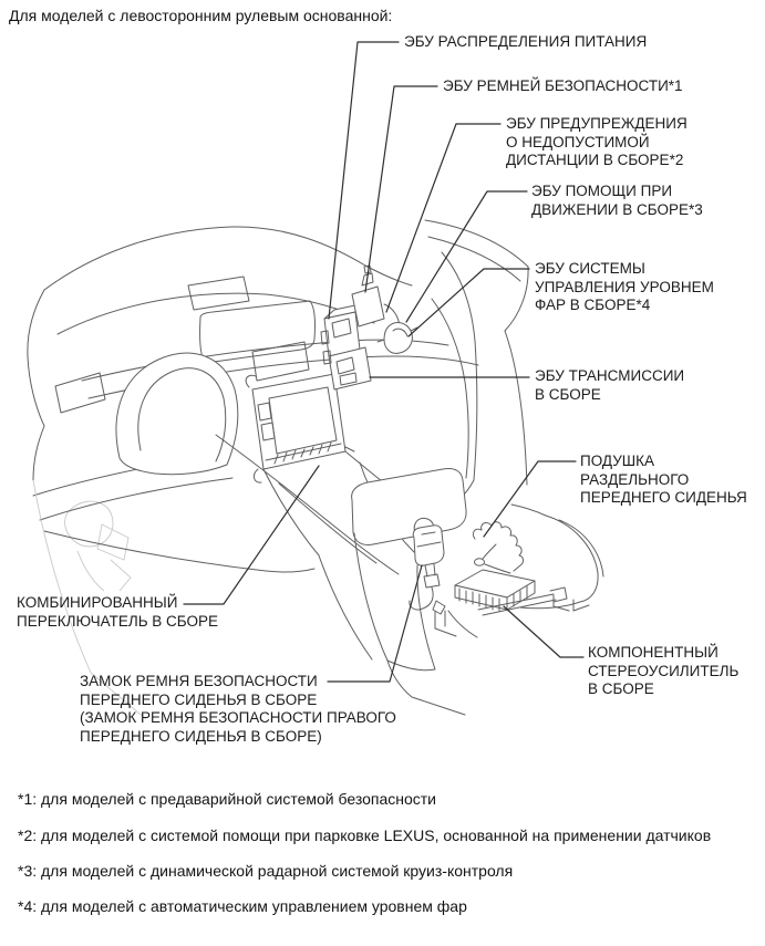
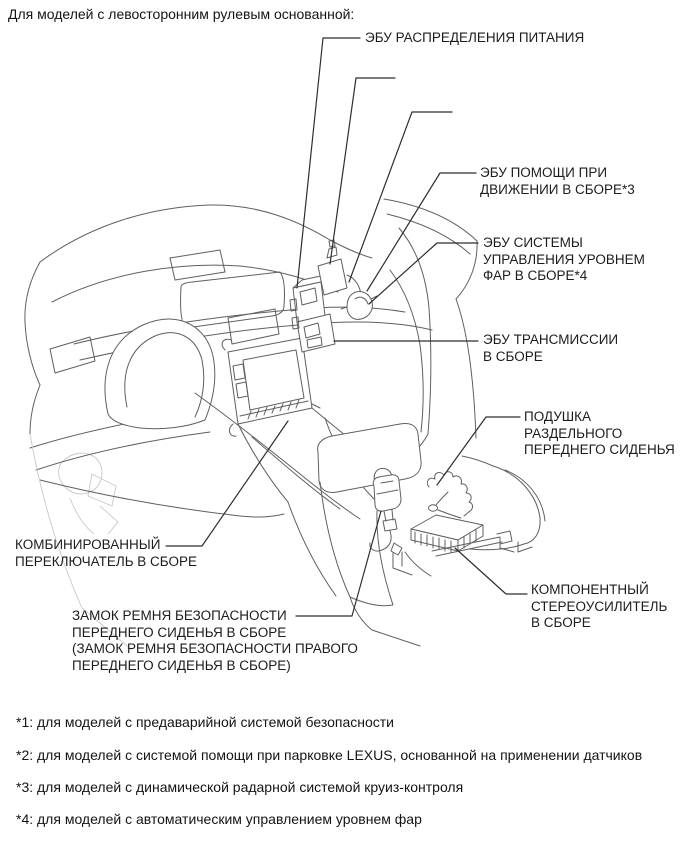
  Для моделей с левосторонним рулевым основанной:
  ЭБУ РАСПРЕДЕЛЕНИЯ ПИТАНИЯ
- ЭБУ РЕМНЕЙ БЕЗОПАСНОСТИ*1
- ЭБУ ПРЕДУПРЕЖДЕНИЯ
- О НЕДОПУСТИМОЙ
- ДИСТАНЦИИ В СБОРЕ*2
  ЭБУ ПОМОЩИ ПРИ
  ДВИЖЕНИИ В СБОРЕ*3
  ЭБУ СИСТЕМЫ
  УПРАВЛЕНИЯ УРОВНЕМ
  ФАР В СБОРЕ*4
  ЭБУ ТРАНСМИССИИ
  В СБОРЕ
  ПОДУШКА
  РАЗДЕЛЬНОГО
  ПЕРЕДНЕГО СИДЕНЬЯ
  КОМПОНЕНТНЫЙ
  СТЕРЕОУСИЛИТЕЛЬ
  В СБОРЕ
  КОМБИНИРОВАННЫЙ
  ПЕРЕКЛЮЧАТЕЛЬ В СБОРЕ
  ЗАМОК РЕМНЯ БЕЗОПАСНОСТИ
  ПЕРЕДНЕГО СИДЕНЬЯ В СБОРЕ
  (ЗАМОК РЕМНЯ БЕЗОПАСНОСТИ ПРАВОГО
  ПЕРЕДНЕГО СИДЕНЬЯ В СБОРЕ)
  *1: для моделей с предаварийной системой безопасности
  *2: для моделей с системой помощи при парковке LEXUS, основанной на применении датчиков
  *3: для моделей с динамической радарной системой круиз-контроля
  *4: для моделей с автоматическим управлением уровнем фар
